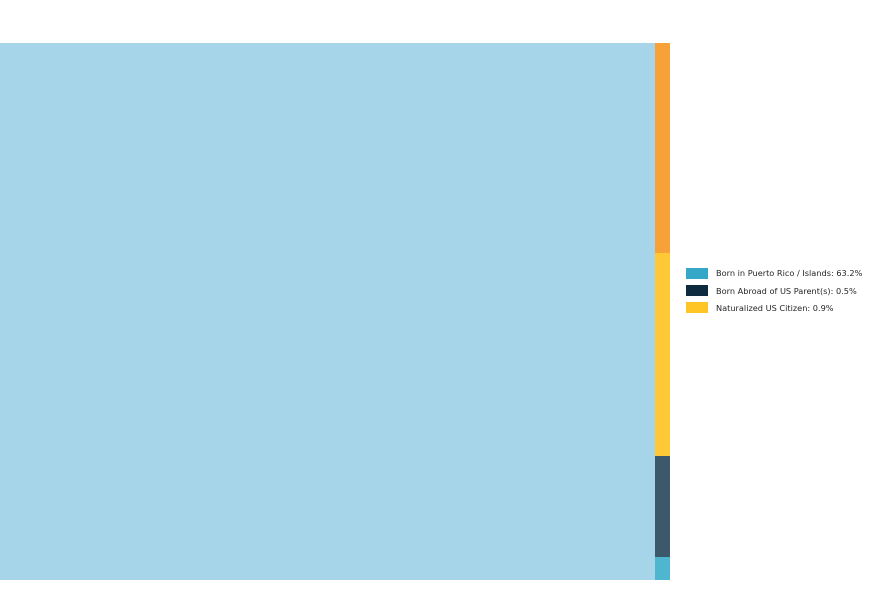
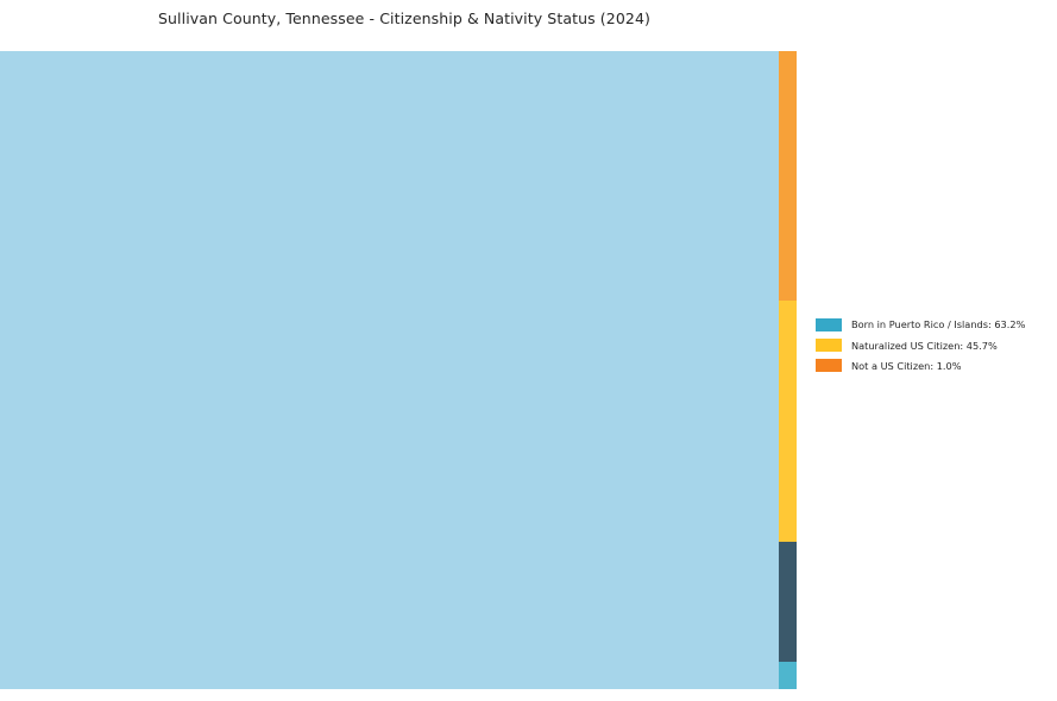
+ Sullivan County, Tennessee - Citizenship & Nativity Status (2024)
  Born in Puerto Rico / Islands: 63.2%
- Born Abroad of US Parent(s): 0.5%
- Naturalized US Citizen: 0.9%
+ Naturalized US Citizen: 45.7%
+ Not a US Citizen: 1.0%
